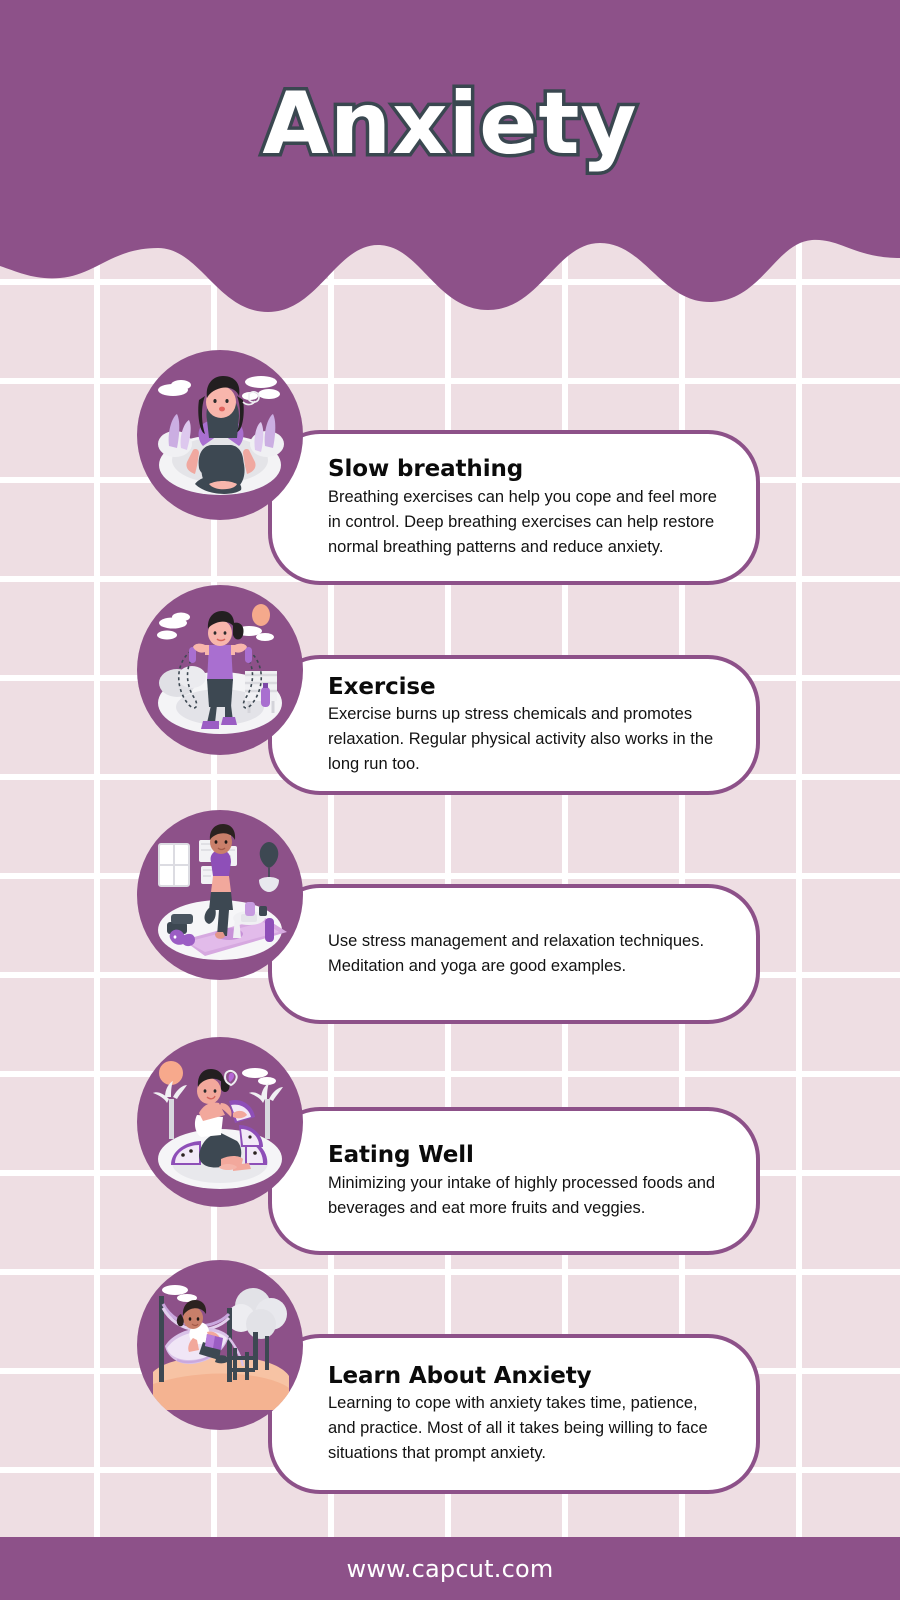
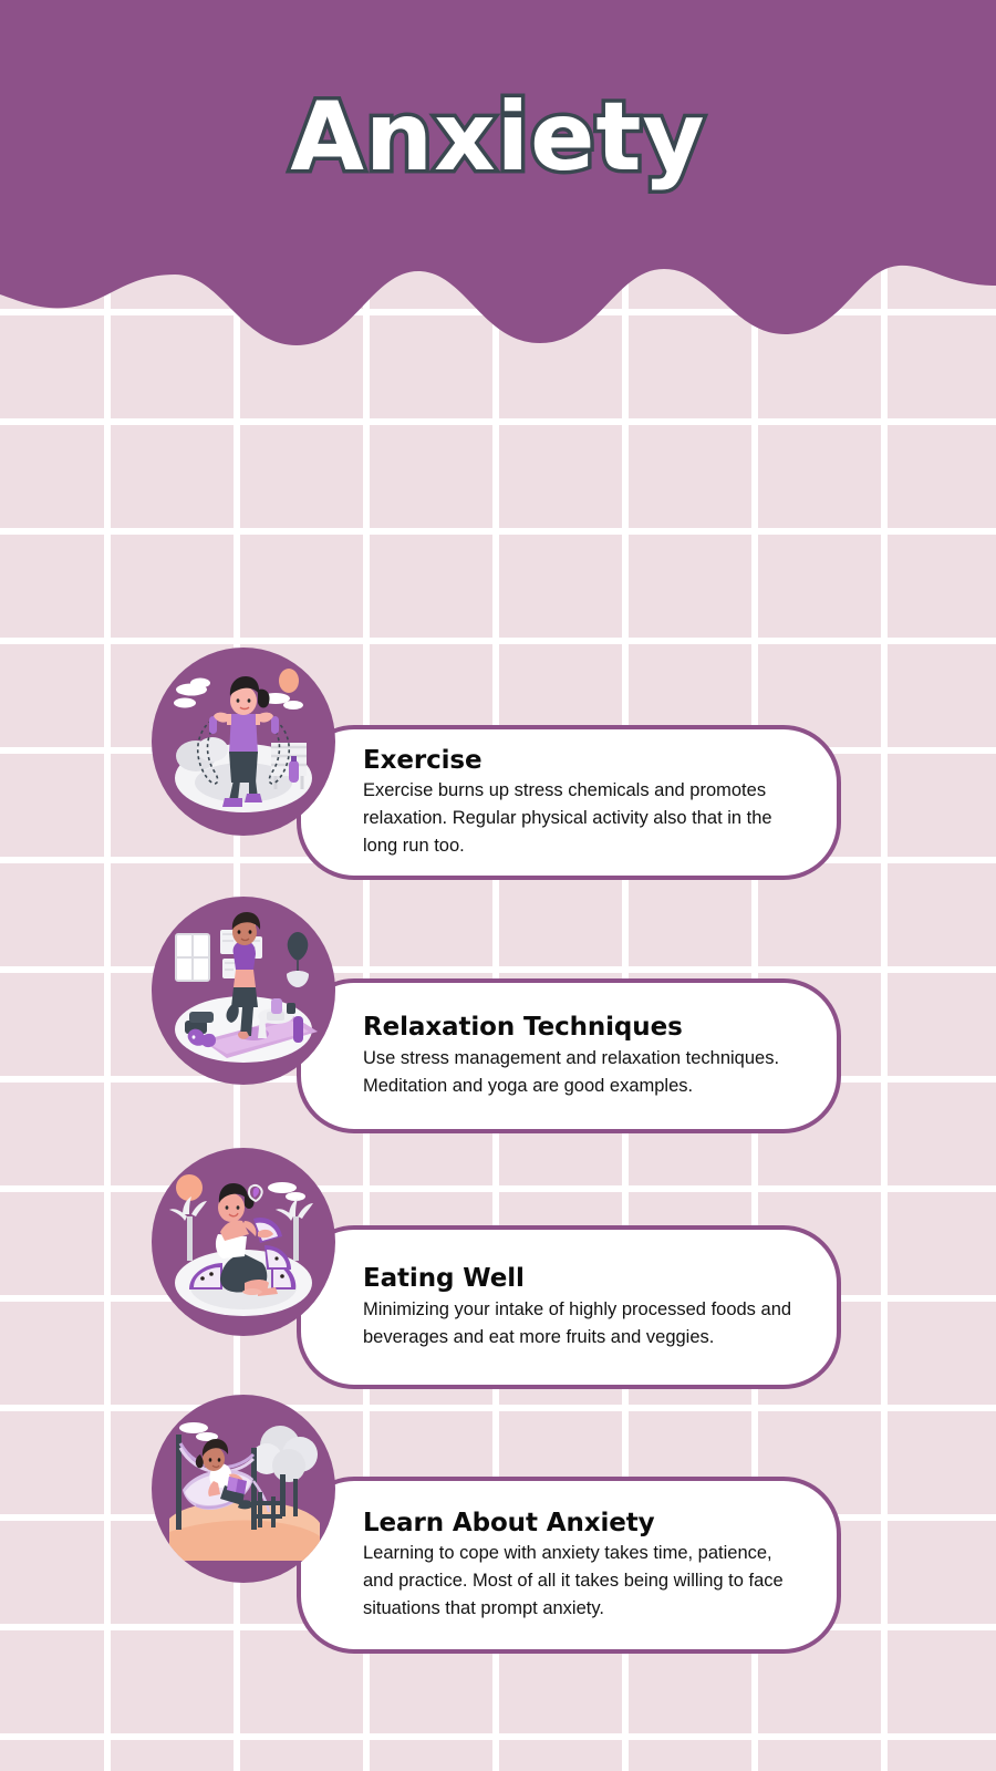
  Anxiety
- Slow breathing
- Breathing exercises can help you cope and feel more in control. Deep breathing exercises can help restore normal breathing patterns and reduce anxiety.
  Exercise
- Exercise burns up stress chemicals and promotes relaxation. Regular physical activity also works in the long run too.
+ Exercise burns up stress chemicals and promotes relaxation. Regular physical activity also that in the long run too.
+ Relaxation Techniques
  Use stress management and relaxation techniques. Meditation and yoga are good examples.
  Eating Well
  Minimizing your intake of highly processed foods and beverages and eat more fruits and veggies.
  Learn About Anxiety
  Learning to cope with anxiety takes time, patience, and practice. Most of all it takes being willing to face situations that prompt anxiety.
- www.capcut.com
